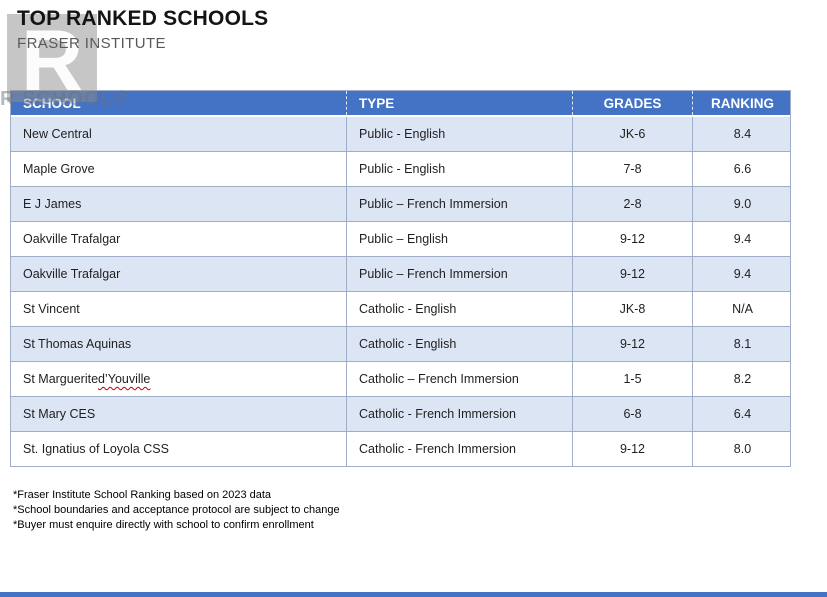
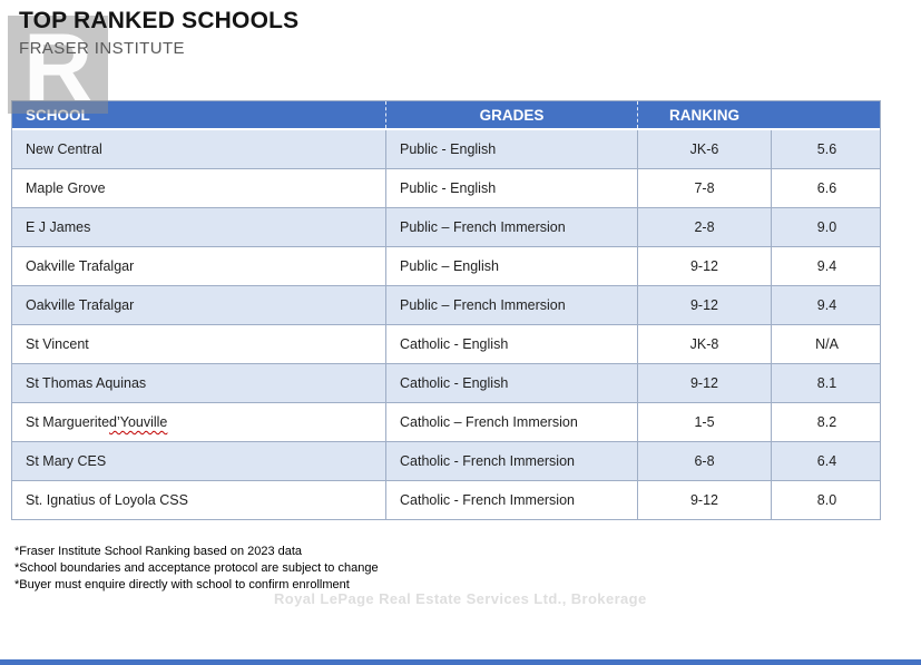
  R
  TOP RANKED SCHOOLS
  FRASER INSTITUTE
- R SCHOOL®
  SCHOOL
- TYPE
  GRADES
  RANKING
  New Central
  Public - English
  JK-6
- 8.4
+ 5.6
  Maple Grove
  Public - English
  7-8
  6.6
  E J James
  Public – French Immersion
  2-8
  9.0
  Oakville Trafalgar
  Public – English
  9-12
  9.4
  Oakville Trafalgar
  Public – French Immersion
  9-12
  9.4
  St Vincent
  Catholic - English
  JK-8
  N/A
  St Thomas Aquinas
  Catholic - English
  9-12
  8.1
  St Marguerite
  d’Youville
  Catholic – French Immersion
  1-5
  8.2
  St Mary CES
  Catholic - French Immersion
  6-8
  6.4
  St. Ignatius of Loyola CSS
  Catholic - French Immersion
  9-12
  8.0
  *Fraser Institute School Ranking based on 2023 data
  *School boundaries and acceptance protocol are subject to change
  *Buyer must enquire directly with school to confirm enrollment
+ Royal LePage Real Estate Services Ltd., Brokerage
